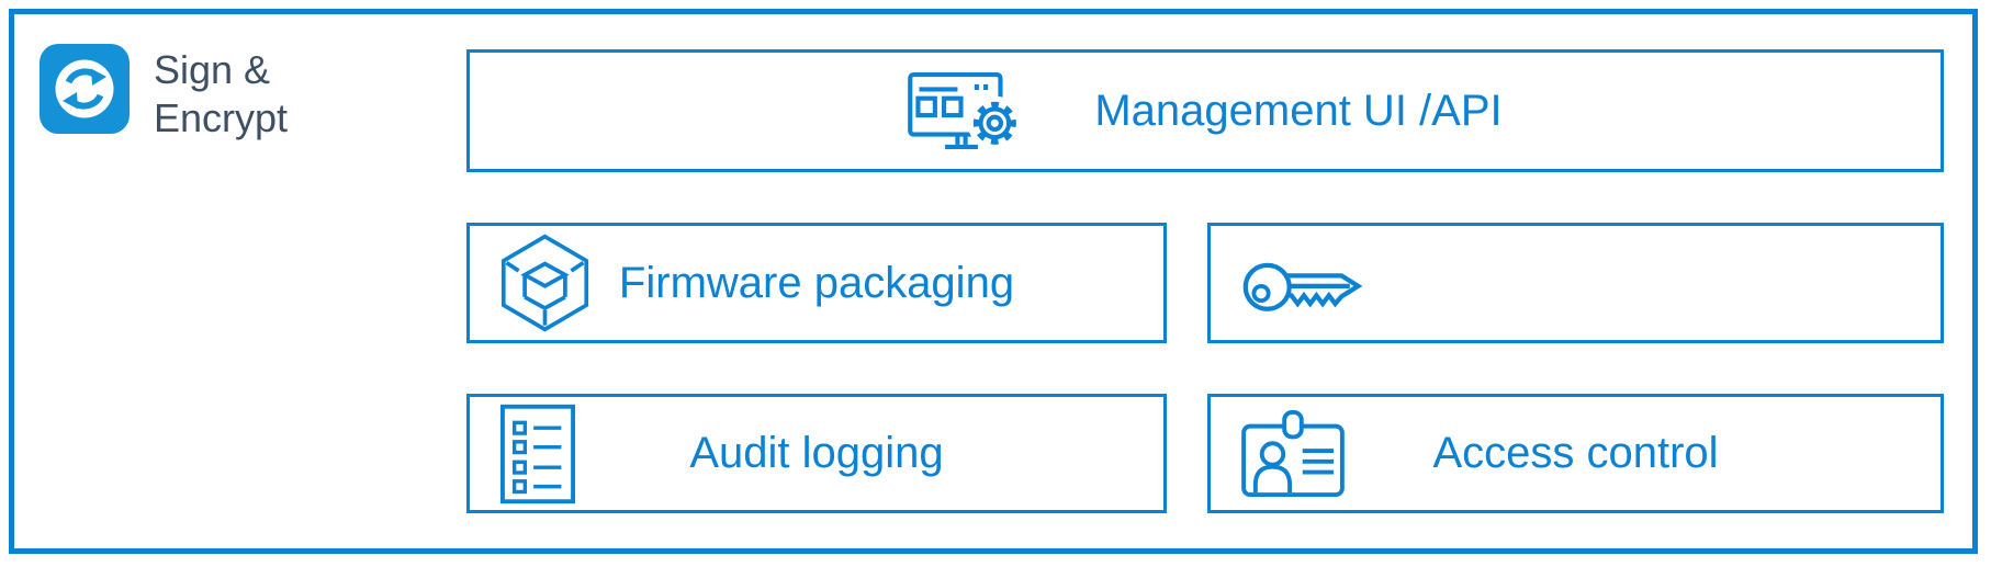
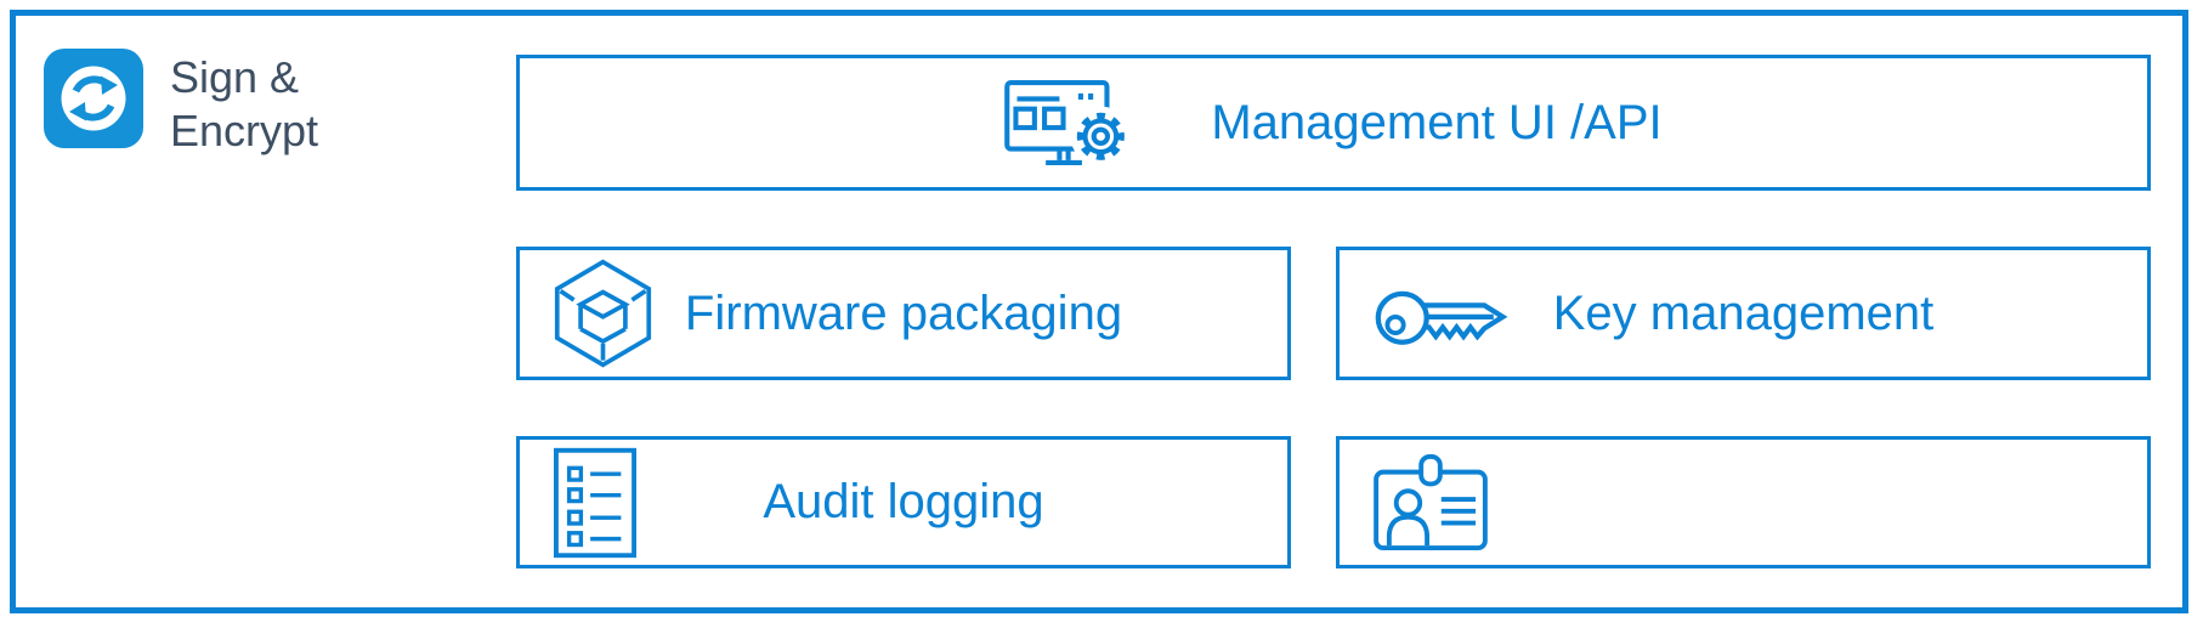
  Sign &
  Encrypt
  Management UI /API
  Firmware packaging
+ Key management
  Audit logging
- Access control
